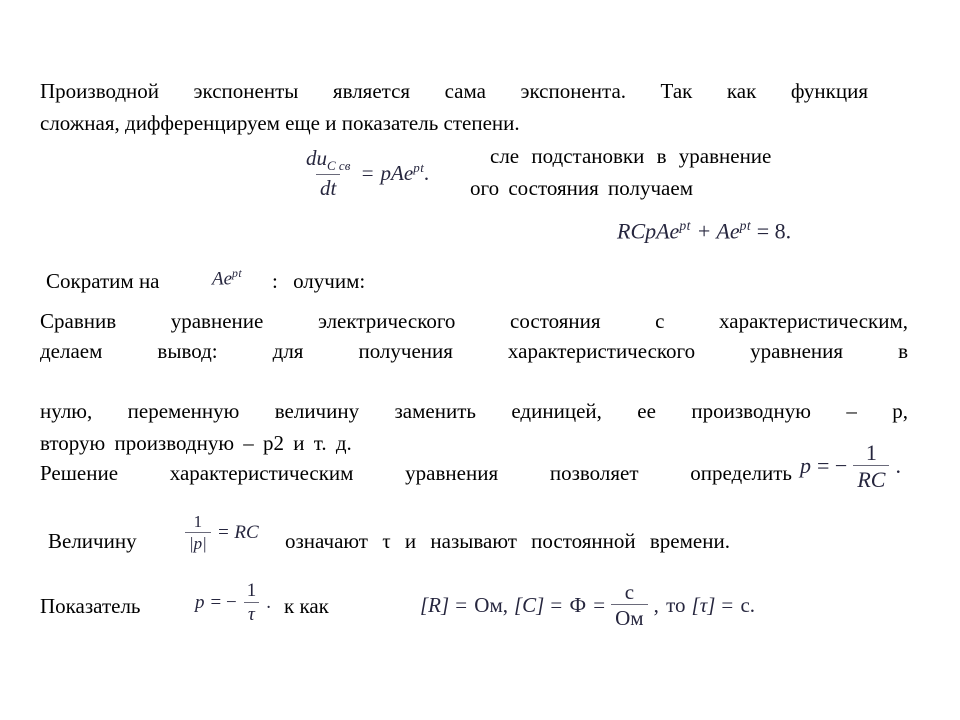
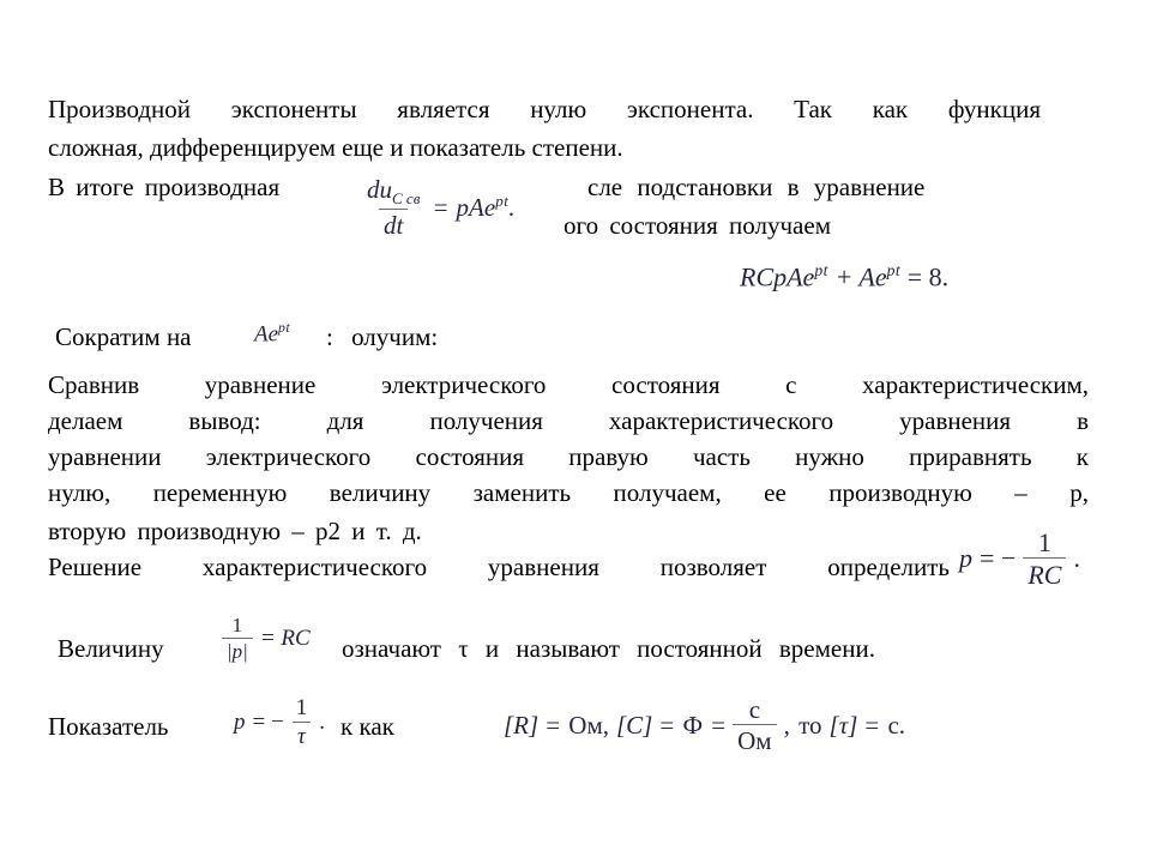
- Производной экспоненты является сама экспонента. Так как функция
+ Производной экспоненты является нулю экспонента. Так как функция
  сложная, дифференцируем еще и показатель степени.
+ В итоге производная
  сле подстановки в уравнение
  ого состояния получаем
  duC св
  dt
  =
  pAept.
  RCpAept + Aept = 8.
  Сократим на
  Aept
  : олучим:
  Сравнив уравнение электрического состояния с характеристическим,
  делаем вывод: для получения характеристического уравнения в
+ уравнении электрического состояния правую часть нужно приравнять к
- нулю, переменную величину заменить единицей, ее производную – p,
+ нулю, переменную величину заменить получаем, ее производную – p,
  вторую производную – p2 и т. д.
- Решение характеристическим уравнения позволяет определить
+ Решение характеристического уравнения позволяет определить
  p
  = −
  1
  RC
  .
  Величину
  1
  |p|
  = RC
  означают τ и называют постоянной времени.
  Показатель
  p
  = −
  1
  τ
  .
  к как
  [R]
  = Ом,
  [C]
  = Ф =
  с
  Ом
  , то
  [τ]
  = с.
